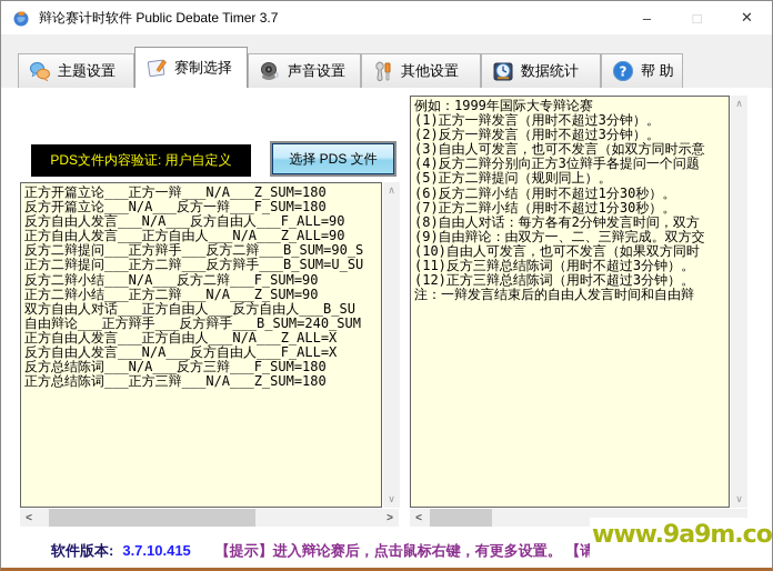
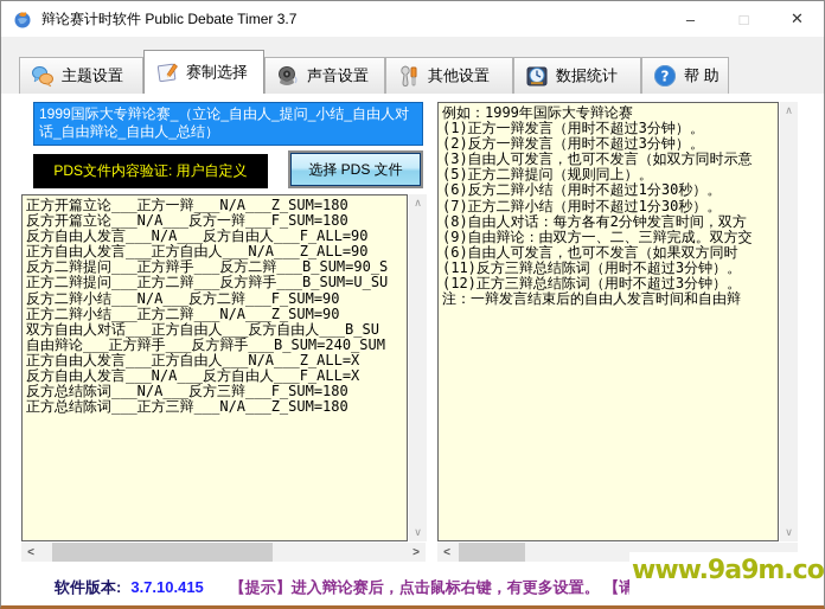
  辩论赛计时软件 Public Debate Timer 3.7
  –
  □
  ✕
  主题设置
  赛制选择
  声音设置
  其他设置
  数据统计
  ?
  帮 助
+ 1999国际大专辩论赛_（立论_自由人_提问_小结_自由人对话_自由辩论_自由人_总结）
  PDS文件内容验证: 用户自定义
  选择 PDS 文件
  正方开篇立论___正方一辩___N/A___Z_SUM=180
  反方开篇立论___N/A___反方一辩___F_SUM=180
  反方自由人发言___N/A___反方自由人___F_ALL=90
  正方自由人发言___正方自由人___N/A___Z_ALL=90
  反方二辩提问___正方辩手___反方二辩___B_SUM=90_S
  正方二辩提问___正方二辩___反方辩手___B_SUM=U_SU
  反方二辩小结___N/A___反方二辩___F_SUM=90
  正方二辩小结___正方二辩___N/A___Z_SUM=90
  双方自由人对话___正方自由人___反方自由人___B_SU
  自由辩论___正方辩手___反方辩手___B_SUM=240_SUM
  正方自由人发言___正方自由人___N/A___Z_ALL=X
  反方自由人发言___N/A___反方自由人___F_ALL=X
  反方总结陈词___N/A___反方三辩___F_SUM=180
  正方总结陈词___正方三辩___N/A___Z_SUM=180
  ∧
  ∨
  <
  >
  例如：1999年国际大专辩论赛
  (1)正方一辩发言（用时不超过3分钟）。
  (2)反方一辩发言（用时不超过3分钟）。
  (3)自由人可发言，也可不发言（如双方同时示意
- (4)反方二辩分别向正方3位辩手各提问一个问题
  (5)正方二辩提问（规则同上）。
  (6)反方二辩小结（用时不超过1分30秒）。
  (7)正方二辩小结（用时不超过1分30秒）。
  (8)自由人对话：每方各有2分钟发言时间，双方
  (9)自由辩论：由双方一、二、三辩完成。双方交
- (10)自由人可发言，也可不发言（如果双方同时
+ (6)自由人可发言，也可不发言（如果双方同时
  (11)反方三辩总结陈词（用时不超过3分钟）。
  (12)正方三辩总结陈词（用时不超过3分钟）。
  注：一辩发言结束后的自由人发言时间和自由辩
  ∧
  ∨
  <
  软件版本:
  3.7.10.415
  【提示】进入辩论赛后，点击鼠标右键，有更多设置。 【请
  www.9a9m.co
